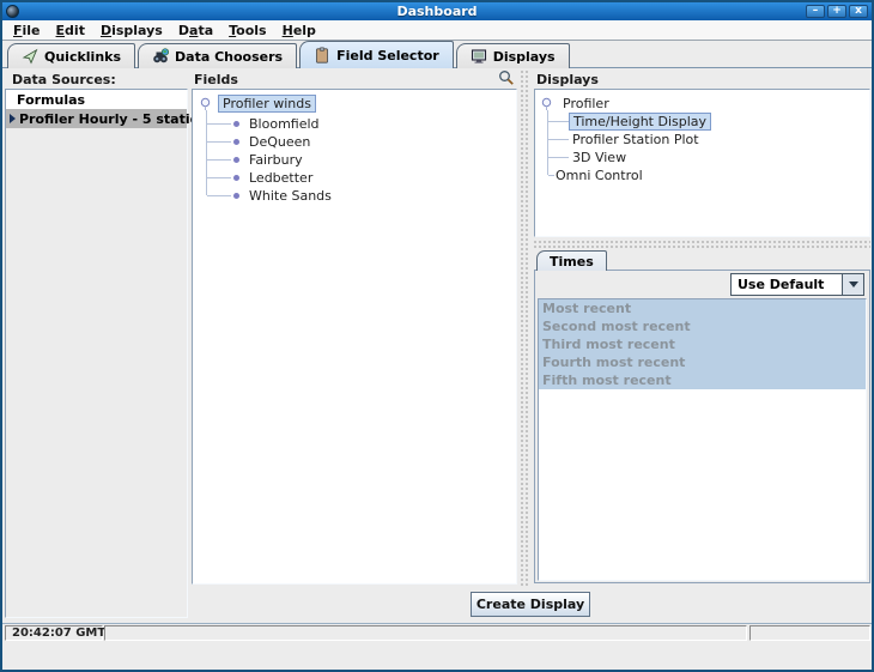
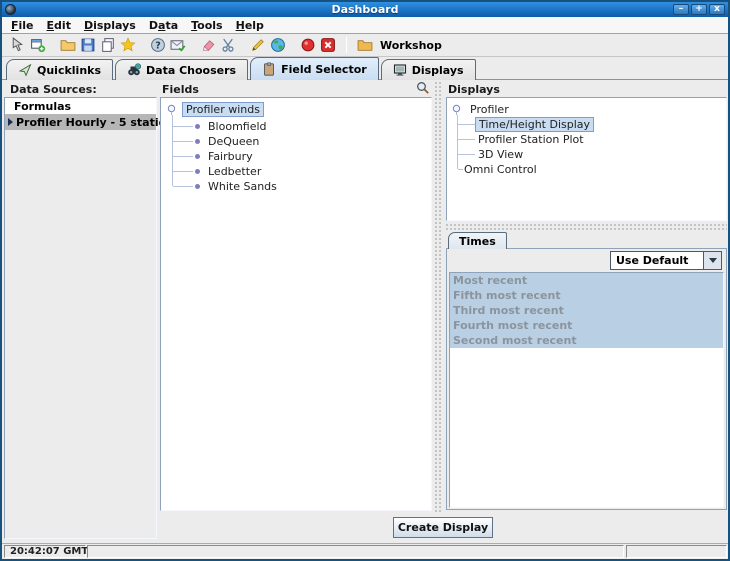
  Dashboard
  –
  +
  x
  File
  Edit
  Displays
  Data
  Tools
  Help
+ ?
+ Workshop
  Quicklinks
  Data Choosers
  Field Selector
  Displays
  Data Sources:
  Formulas
  Profiler Hourly - 5 stati
  Fields
  Profiler winds
  Bloomfield
  DeQueen
  Fairbury
  Ledbetter
  White Sands
  Displays
  Profiler
  Time/Height Display
  Profiler Station Plot
  3D View
  Omni Control
  Times
  Use Default
  Most recent
- Second most recent
+ Fifth most recent
  Third most recent
  Fourth most recent
- Fifth most recent
+ Second most recent
  Create Display
  20:42:07 GMT
